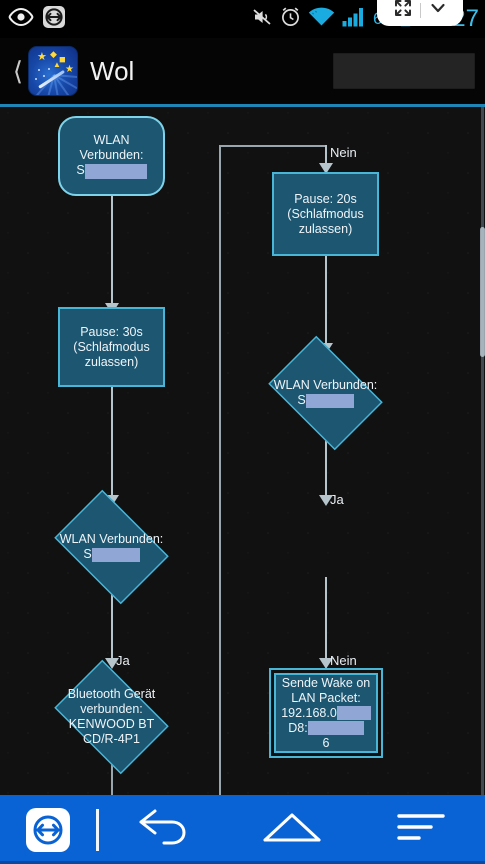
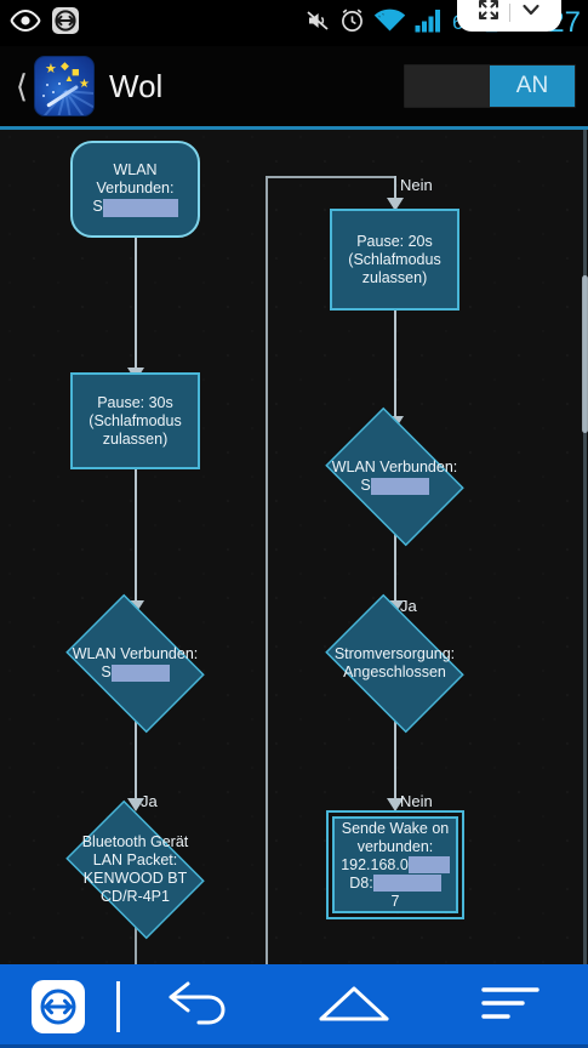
  ⟨
  ★
  ◆
  ■
  ★
  ▲
  Wol
+ AN
  Ja
  Nein
  Ja
  Nein
  WLAN Verbunden:
  S
  Pause: 30s
  (Schlafmodus
  zulassen)
  WLAN Verbunden:
  S
  Bluetooth Gerät
- verbunden:
+ LAN Packet:
  KENWOOD BT
  CD/R-4P1
  Pause: 20s
  (Schlafmodus
  zulassen)
  WLAN Verbunden:
  S
+ Stromversorgung:
+ Angeschlossen
  Sende Wake on
- LAN Packet:
+ verbunden:
  192.168.0
  D8:
- 6
+ 7
